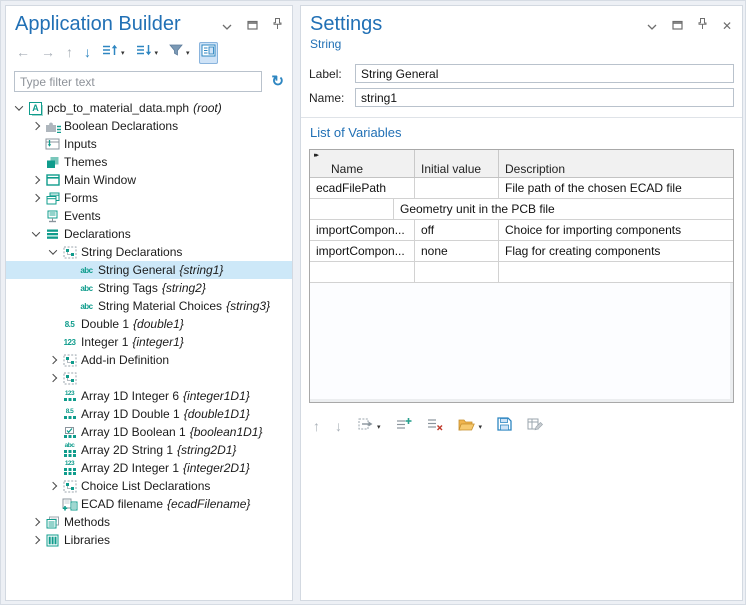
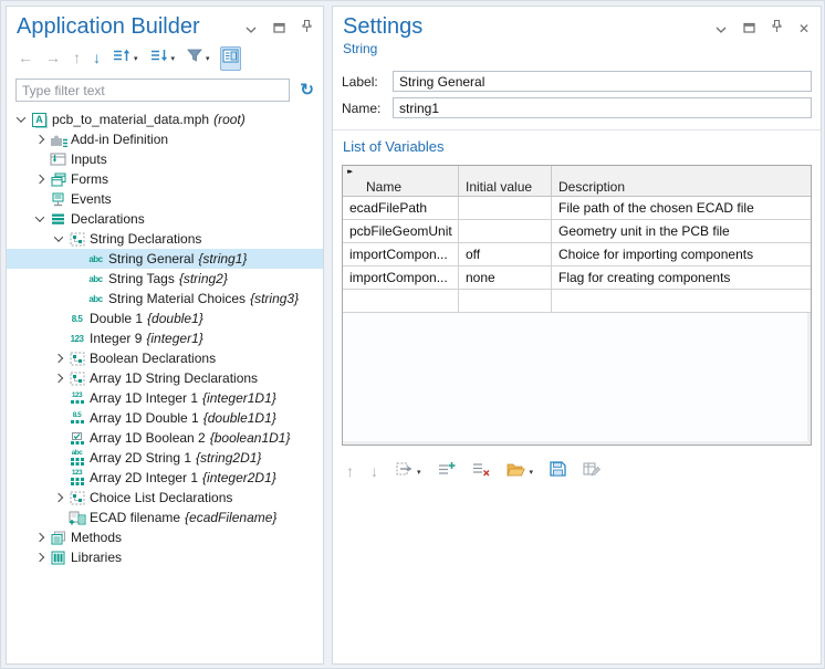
  Application Builder
  ←
  →
  ↑
  ↓
  Type filter text
  ↻
  A
  pcb_to_material_data.mph
  (root)
- Boolean Declarations
+ Add-in Definition
  Inputs
- Themes
- Main Window
  Forms
  Events
  Declarations
  String Declarations
  abc
  String General
  {string1}
  abc
  String Tags
  {string2}
  abc
  String Material Choices
  {string3}
  8.5
  Double 1
  {double1}
  123
- Integer 1
+ Integer 9
  {integer1}
- Add-in Definition
+ Boolean Declarations
+ Array 1D String Declarations
- Array 1D Integer 6
+ Array 1D Integer 1
  {integer1D1}
  Array 1D Double 1
  {double1D1}
- Array 1D Boolean 1
+ Array 1D Boolean 2
  {boolean1D1}
  Array 2D String 1
  {string2D1}
  Array 2D Integer 1
  {integer2D1}
  Choice List Declarations
  ECAD filename
  {ecadFilename}
  Methods
  Libraries
  Settings
  ✕
  String
  Label:
  String General
  Name:
  string1
  List of Variables
  Name
  Initial value
  Description
  ecadFilePath
  File path of the chosen ECAD file
+ pcbFileGeomUnit
  Geometry unit in the PCB file
  importCompon...
  off
  Choice for importing components
  importCompon...
  none
  Flag for creating components
  ↑
  ↓
